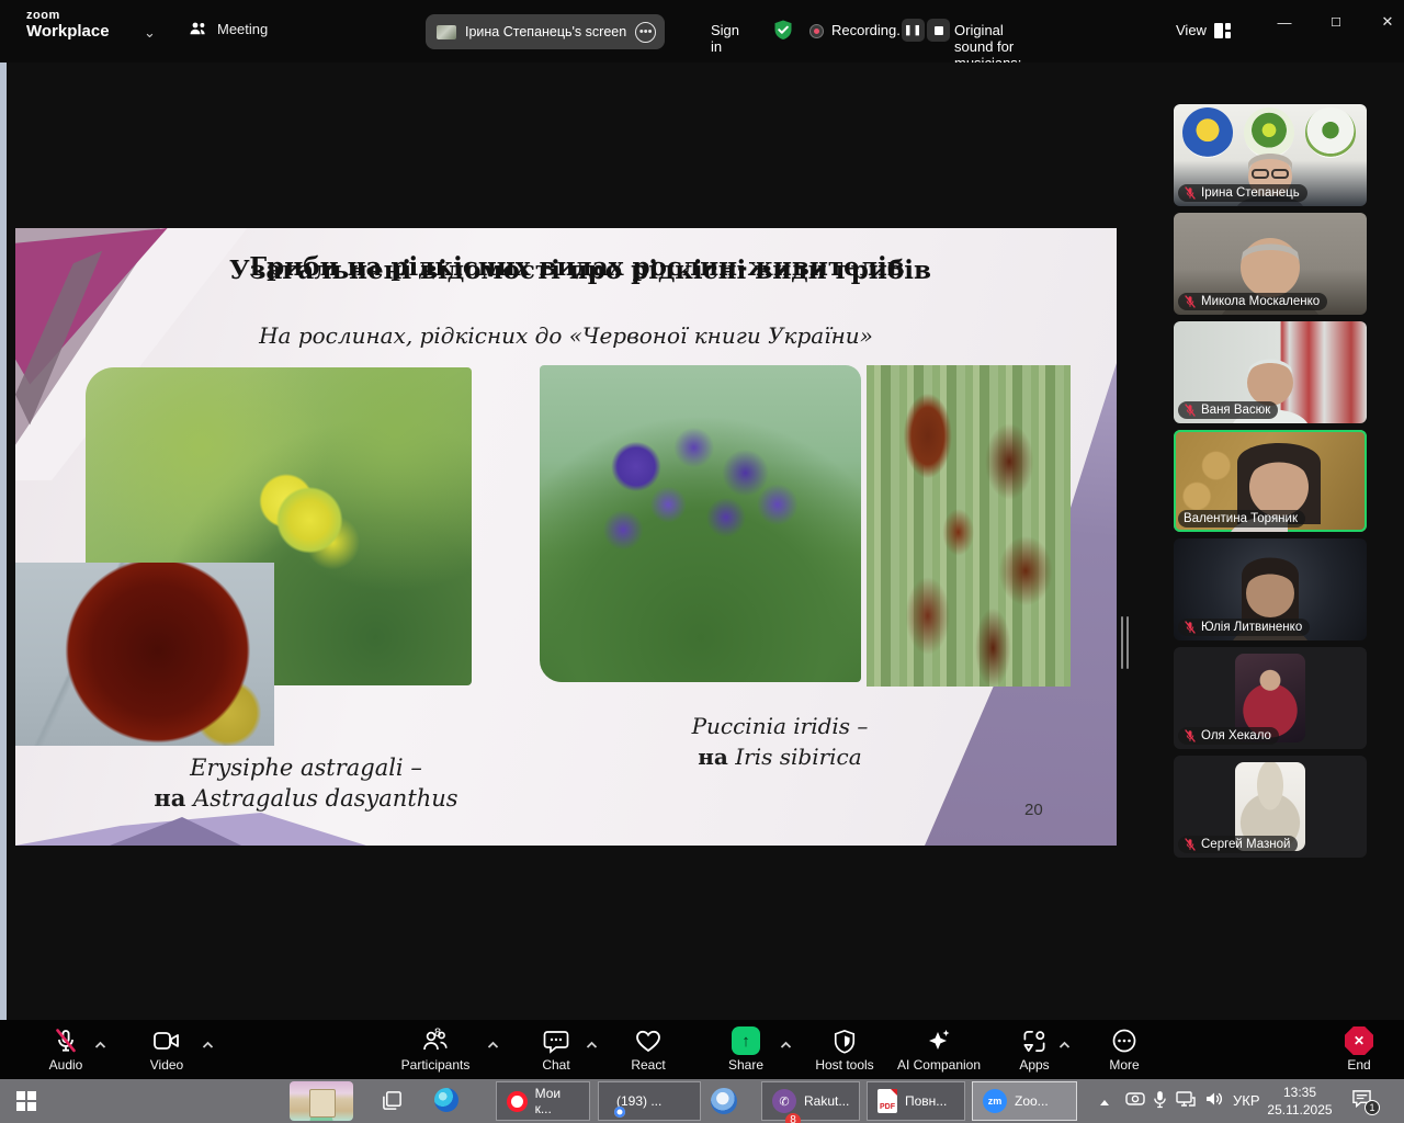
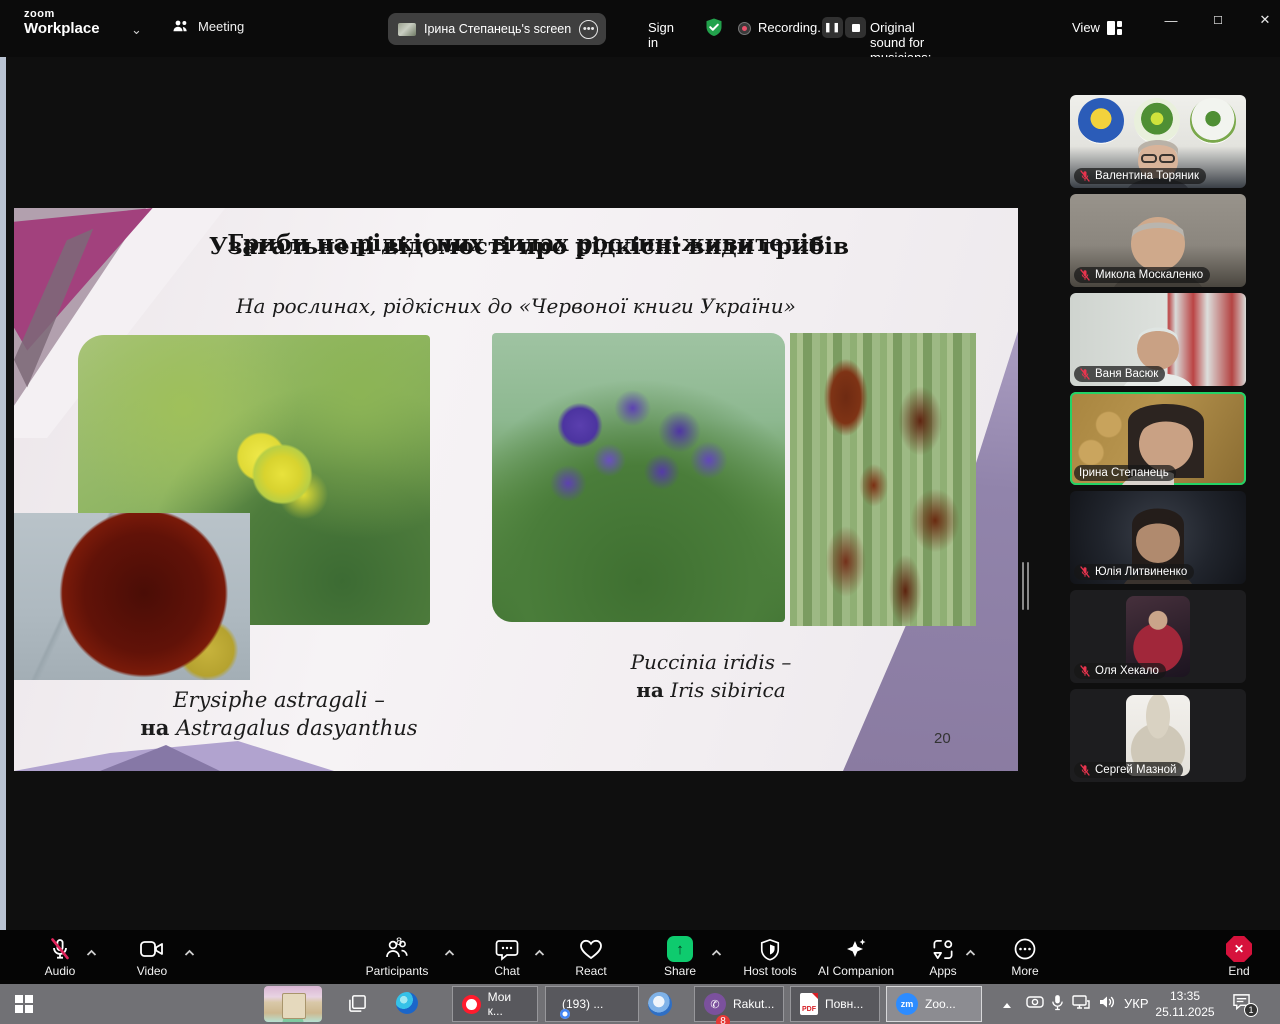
  zoom
  Workplace
  ⌄
  Meeting
  Ірина Степанець's screen
  •••
  Sign in
  Recording.
  ❚❚
  View
  —
  ☐
  ✕
  Гриби на рідкісних видах рослин-живителів
  Узагальнені відомості про рідкісні види грибів
  На рослинах, рідкісних до «Червоної книги України»
  Erysiphe astragali –
  на Astragalus dasyanthus
  Puccinia iridis –
  на Iris sibirica
  20
- Ірина Степанець
+ Валентина Торяник
  Микола Москаленко
  Ваня Васюк
- Валентина Торяник
+ Ірина Степанець
  Юлія Литвиненко
  Оля Хекало
  Сергей Мазной
  Audio
  Video
  8
  Participants
  Chat
  React
  ↑
  Share
  Host tools
  AI Companion
  Apps
  More
  ✕
  End
  Мои к...
  (193) ...
  ✆
  8
  Rakut...
  Повн...
  zm
  Zoo...
  УКР
  13:35
  25.11.2025
  1
